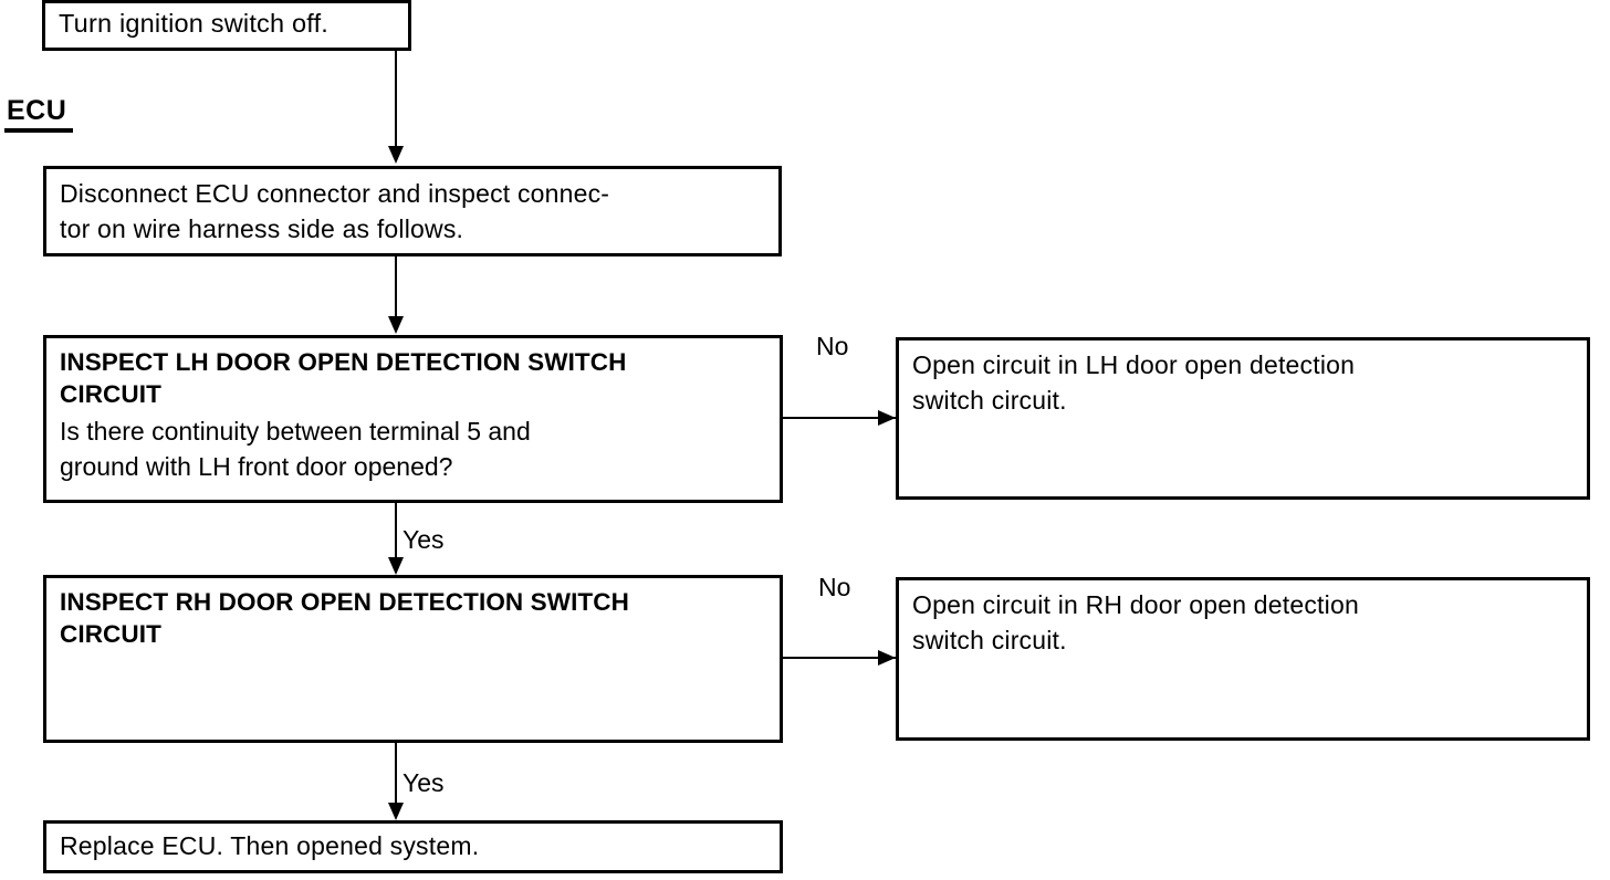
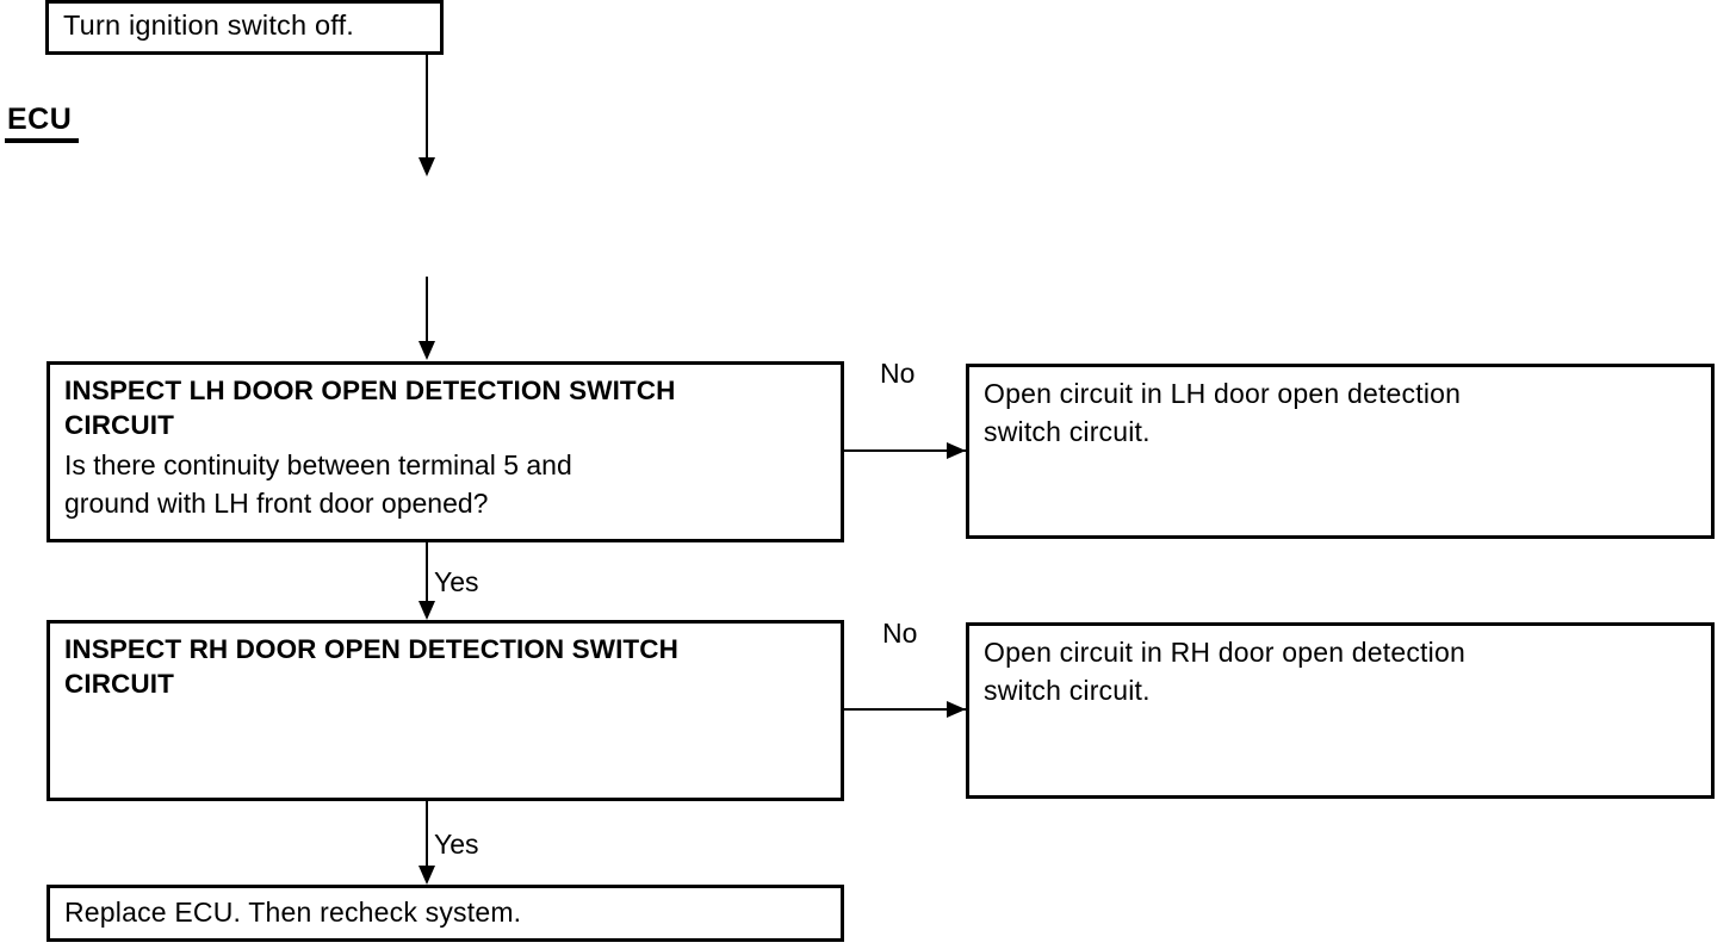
  Turn ignition switch off.
  ECU
- Disconnect ECU connector and inspect connec-
- tor on wire harness side as follows.
  INSPECT LH DOOR OPEN DETECTION SWITCH
  CIRCUIT
  Is there continuity between terminal 5 and
  ground with LH front door opened?
  No
  Open circuit in LH door open detection
  switch circuit.
  Yes
  INSPECT RH DOOR OPEN DETECTION SWITCH
  CIRCUIT
  No
  Open circuit in RH door open detection
  switch circuit.
  Yes
- Replace ECU. Then opened system.
+ Replace ECU. Then recheck system.
